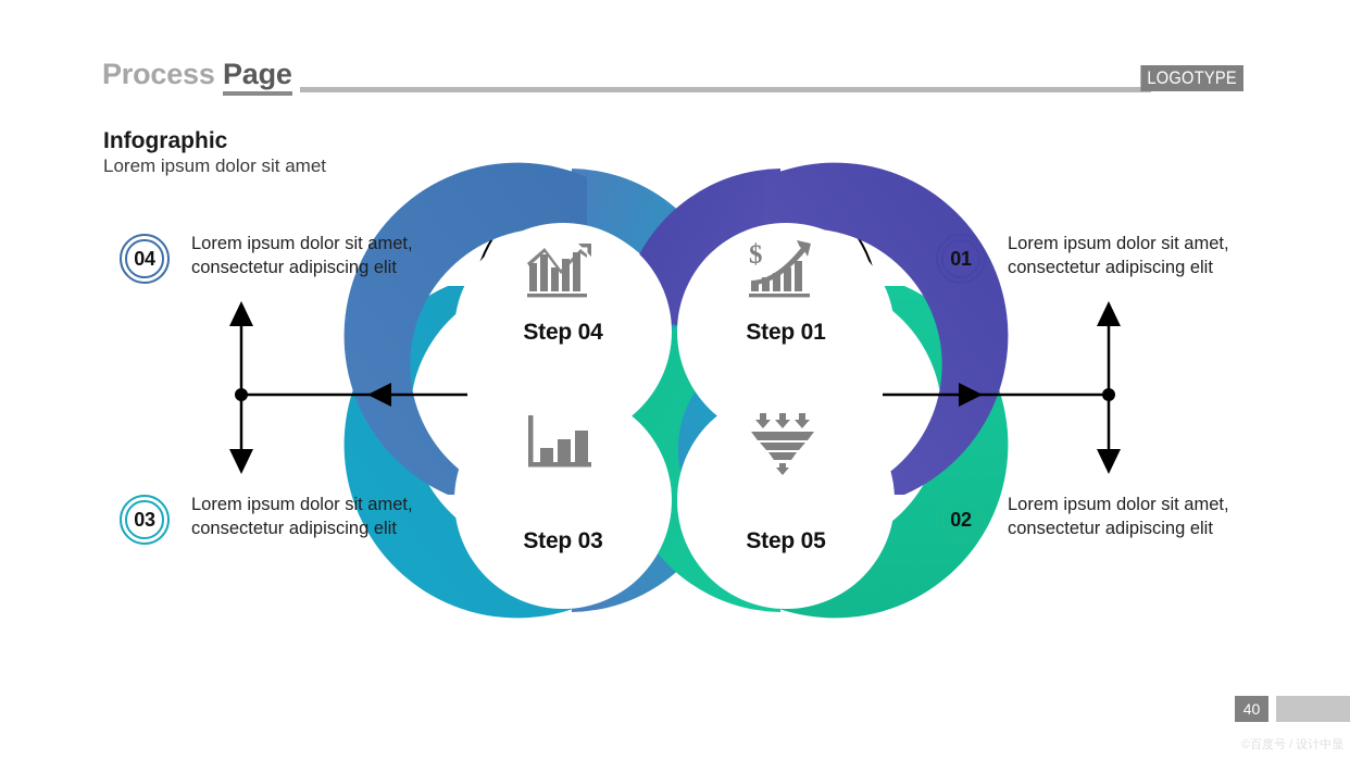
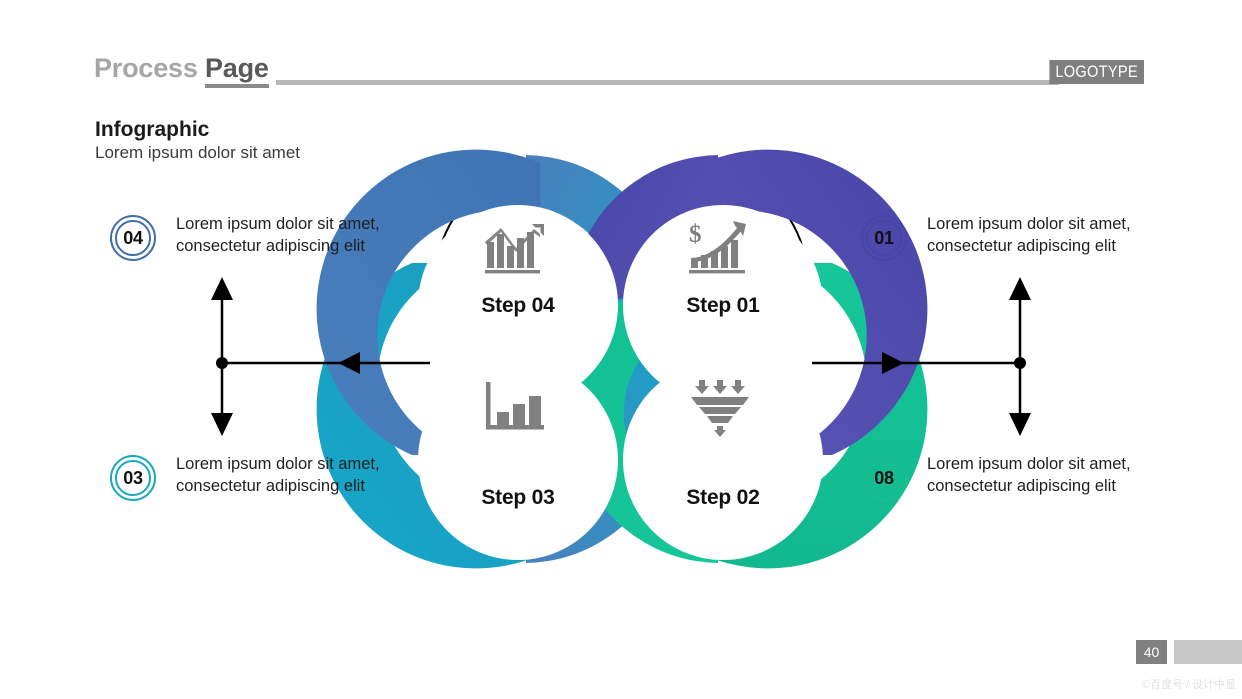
  Process Page
  LOGOTYPE
  Infographic
  Lorem ipsum dolor sit amet
  $
  Step 04
  Step 01
  Step 03
- Step 05
+ Step 02
  04
  Lorem ipsum dolor sit amet,
  consectetur adipiscing elit
  03
  Lorem ipsum dolor sit amet,
  consectetur adipiscing elit
  01
  Lorem ipsum dolor sit amet,
  consectetur adipiscing elit
- 02
+ 08
  Lorem ipsum dolor sit amet,
  consectetur adipiscing elit
  40
  ©百度号 / 设计中显
